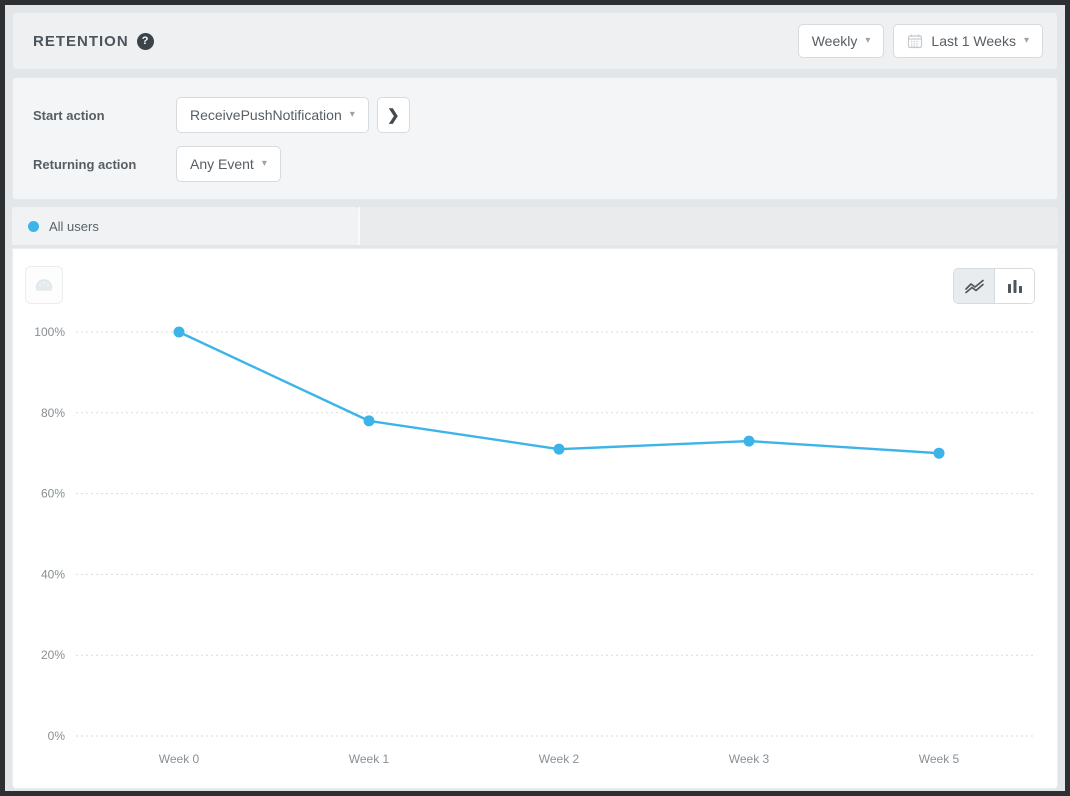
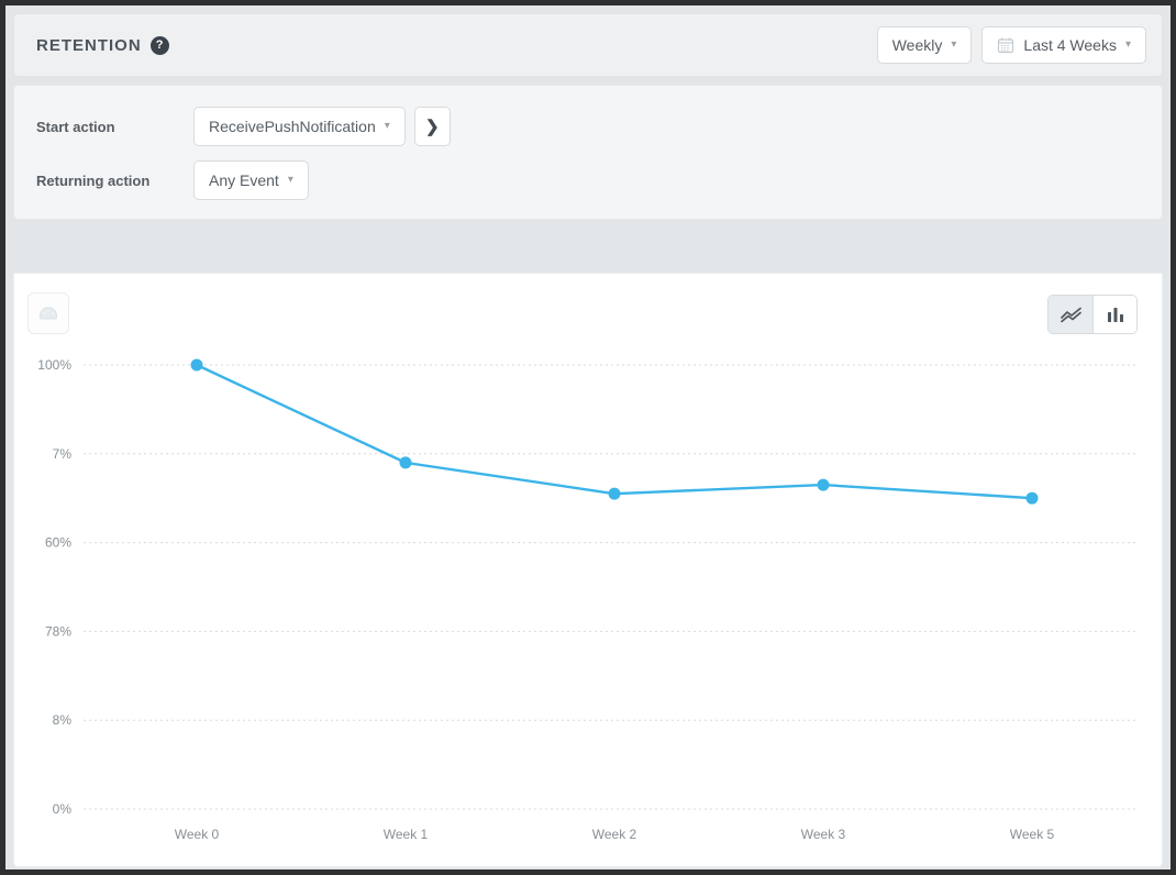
  RETENTION
  ?
  Weekly
  ▾
- Last 1 Weeks
+ Last 4 Weeks
  ▾
  Start action
  ReceivePushNotification
  ▾
  ❯
  Returning action
  Any Event
  ▾
- All users
  100%
- 80%
+ 7%
  60%
- 40%
+ 78%
- 20%
+ 8%
  0%
  Week 0
  Week 1
  Week 2
  Week 3
  Week 5
